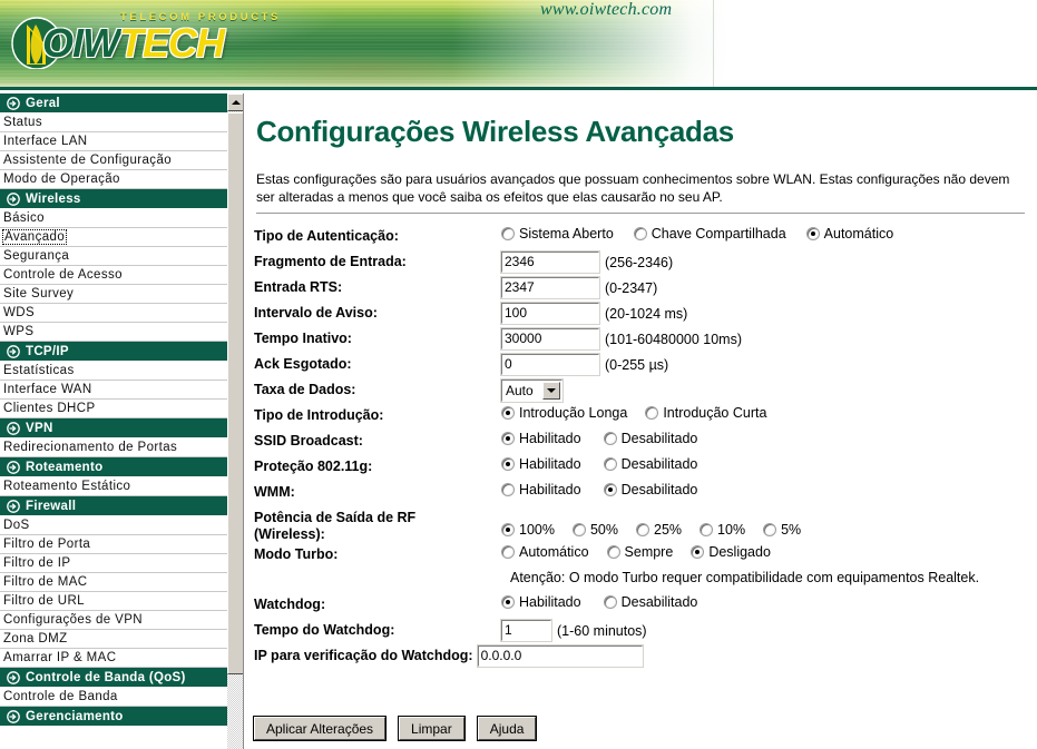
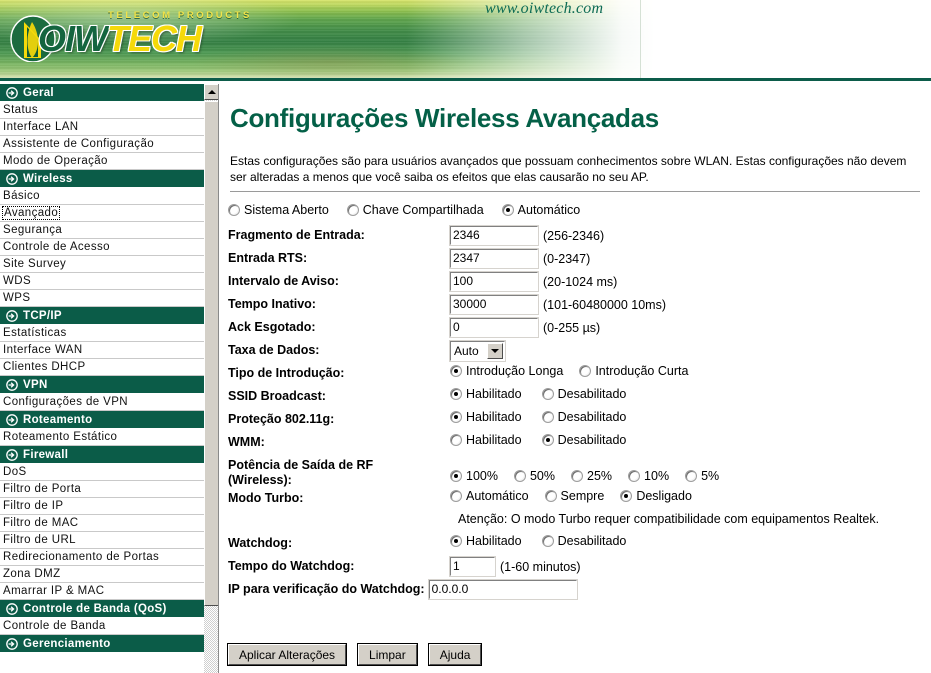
  TELECOM PRODUCTS
  OIWTECH
  www.oiwtech.com
  Geral
  Status
  Interface LAN
  Assistente de Configuração
  Modo de Operação
  Wireless
  Básico
  Avançado
  Segurança
  Controle de Acesso
  Site Survey
  WDS
  WPS
  TCP/IP
  Estatísticas
  Interface WAN
  Clientes DHCP
  VPN
- Redirecionamento de Portas
+ Configurações de VPN
  Roteamento
  Roteamento Estático
  Firewall
  DoS
  Filtro de Porta
  Filtro de IP
  Filtro de MAC
  Filtro de URL
- Configurações de VPN
+ Redirecionamento de Portas
  Zona DMZ
  Amarrar IP & MAC
  Controle de Banda (QoS)
  Controle de Banda
  Gerenciamento
  Configurações Wireless Avançadas
  Estas configurações são para usuários avançados que possuam conhecimentos sobre WLAN. Estas configurações não devem ser alteradas a menos que você saiba os efeitos que elas causarão no seu AP.
- Tipo de Autenticação:
  Sistema Aberto
  Chave Compartilhada
  Automático
  Fragmento de Entrada:
  2346
  (256-2346)
  Entrada RTS:
  2347
  (0-2347)
  Intervalo de Aviso:
  100
  (20-1024 ms)
  Tempo Inativo:
  30000
  (101-60480000 10ms)
  Ack Esgotado:
  0
  (0-255 µs)
  Taxa de Dados:
  Auto
  Tipo de Introdução:
  Introdução Longa
  Introdução Curta
  SSID Broadcast:
  Habilitado
  Desabilitado
  Proteção 802.11g:
  Habilitado
  Desabilitado
  WMM:
  Habilitado
  Desabilitado
  Potência de Saída de RF
  (Wireless):
  100%
  50%
  25%
  10%
  5%
  Modo Turbo:
  Automático
  Sempre
  Desligado
  Atenção: O modo Turbo requer compatibilidade com equipamentos Realtek.
  Watchdog:
  Habilitado
  Desabilitado
  Tempo do Watchdog:
  1
  (1-60 minutos)
  IP para verificação do Watchdog:
  0.0.0.0
  Aplicar Alterações
  Limpar
  Ajuda
